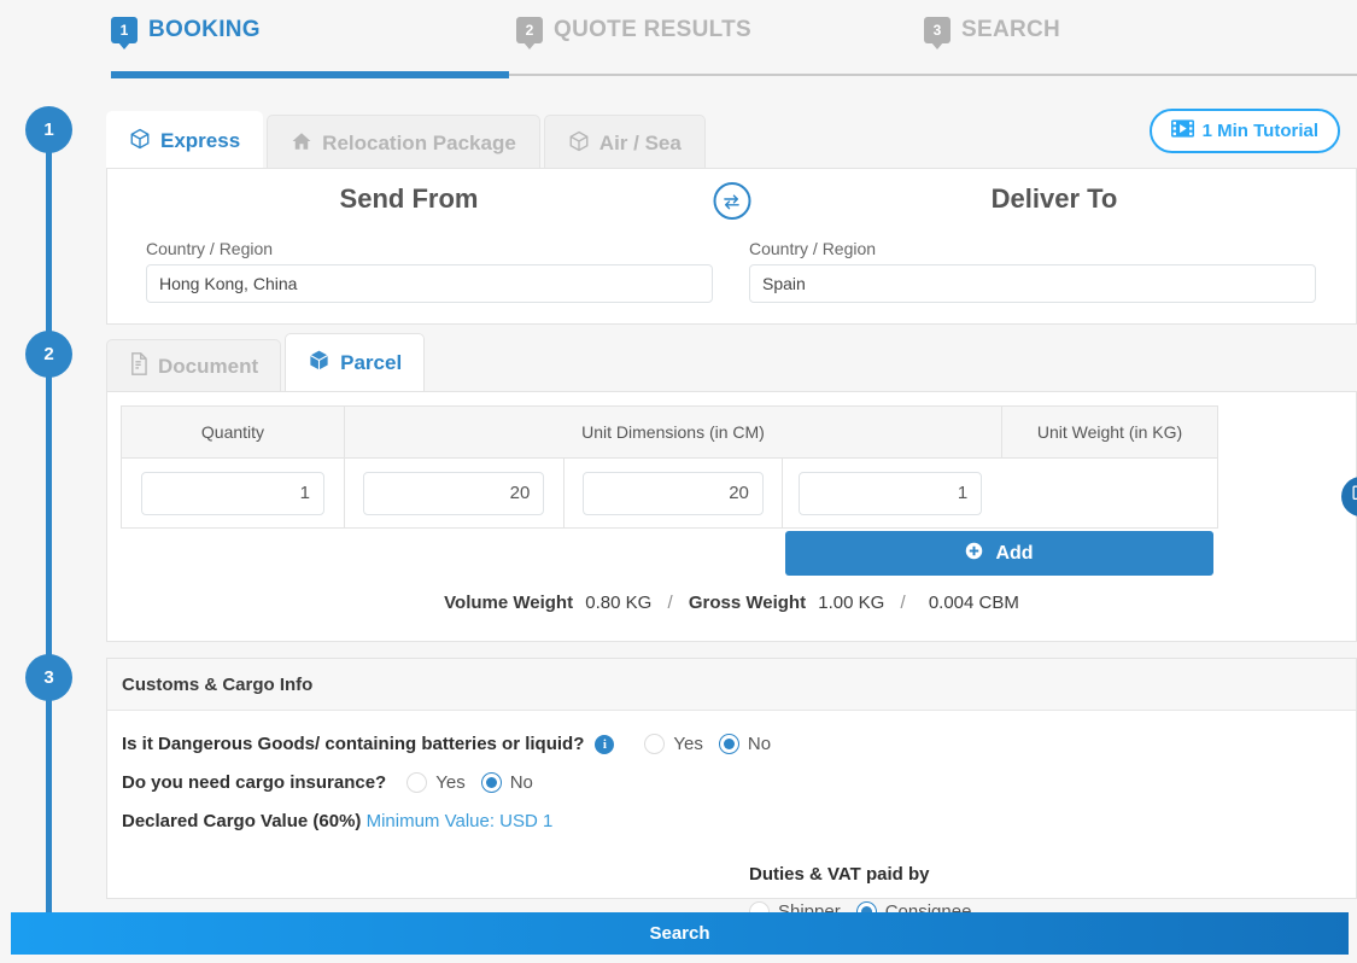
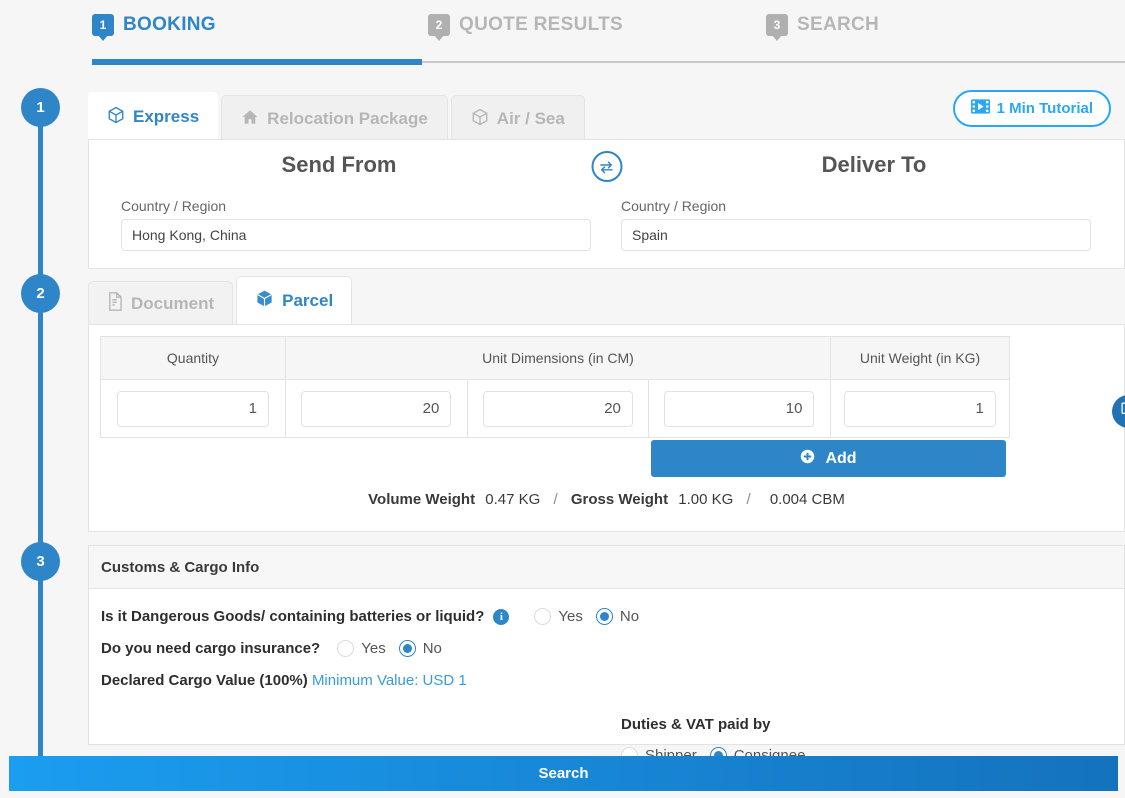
  1
  2
  3
  1
  BOOKING
  2
  QUOTE RESULTS
  3
  SEARCH
  Express
  Relocation Package
  Air / Sea
  1 Min Tutorial
  Send From
  Deliver To
  Country / Region
  Hong Kong, China
  Country / Region
  Spain
  Document
  Parcel
  Quantity
  Unit Dimensions (in CM)
  Unit Weight (in KG)
  1
  20
  20
+ 10
  1
  Add
- Volume Weight 0.80 KG / Gross Weight 1.00 KG / 0.004 CBM
+ Volume Weight 0.47 KG / Gross Weight 1.00 KG / 0.004 CBM
  Customs & Cargo Info
  Is it Dangerous Goods/ containing batteries or liquid?
  i
  Yes
  No
  Do you need cargo insurance?
  Yes
  No
- Declared Cargo Value (60%) Minimum Value: USD 1
+ Declared Cargo Value (100%) Minimum Value: USD 1
  Duties & VAT paid by
  Search
